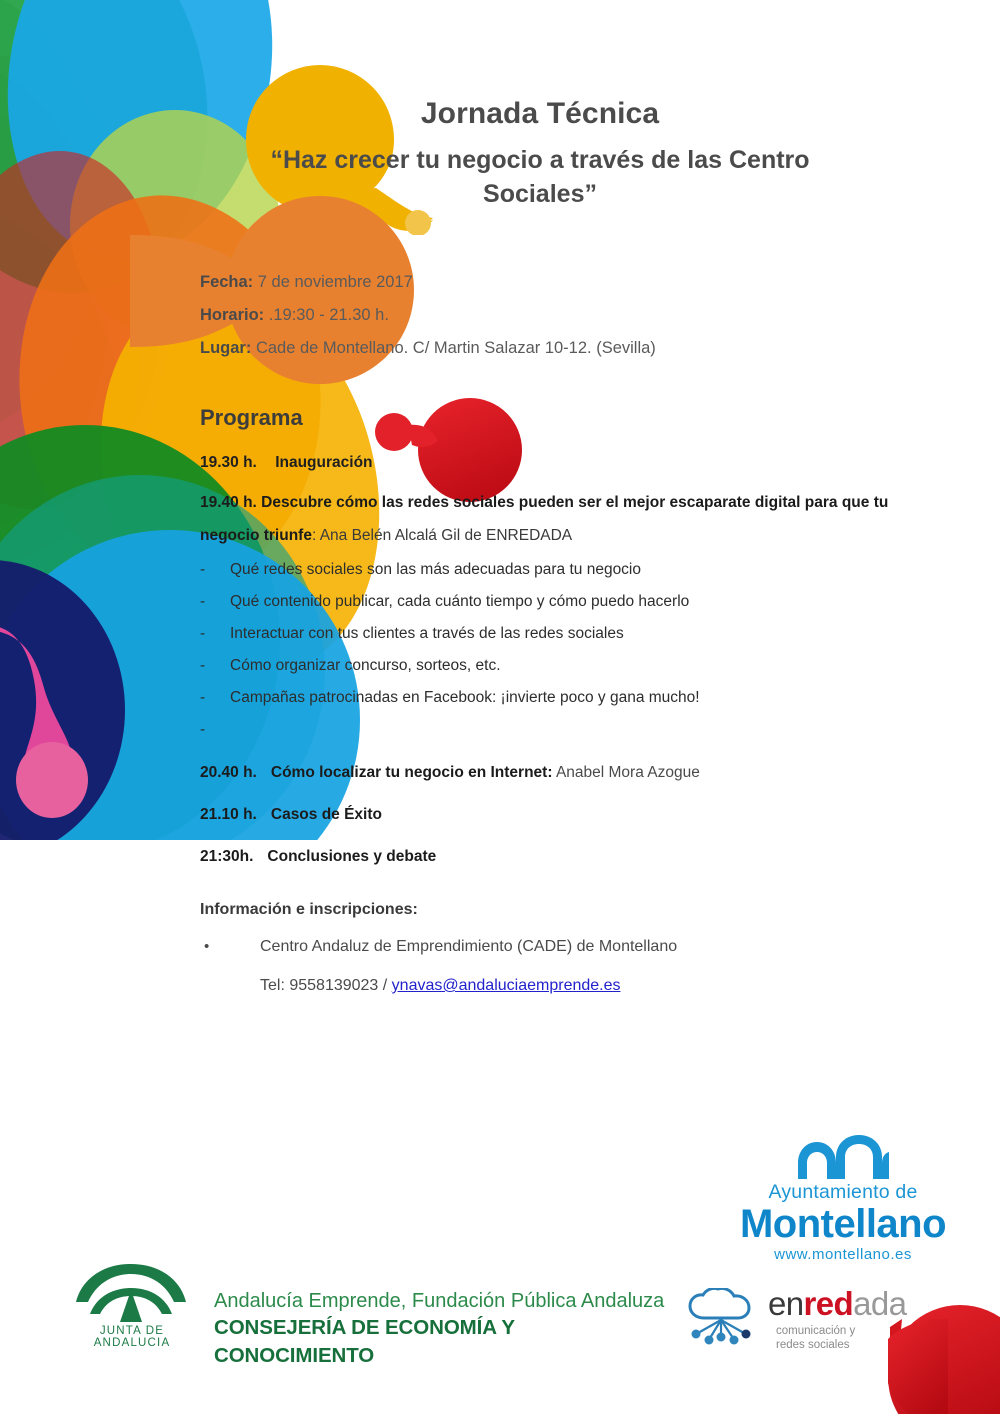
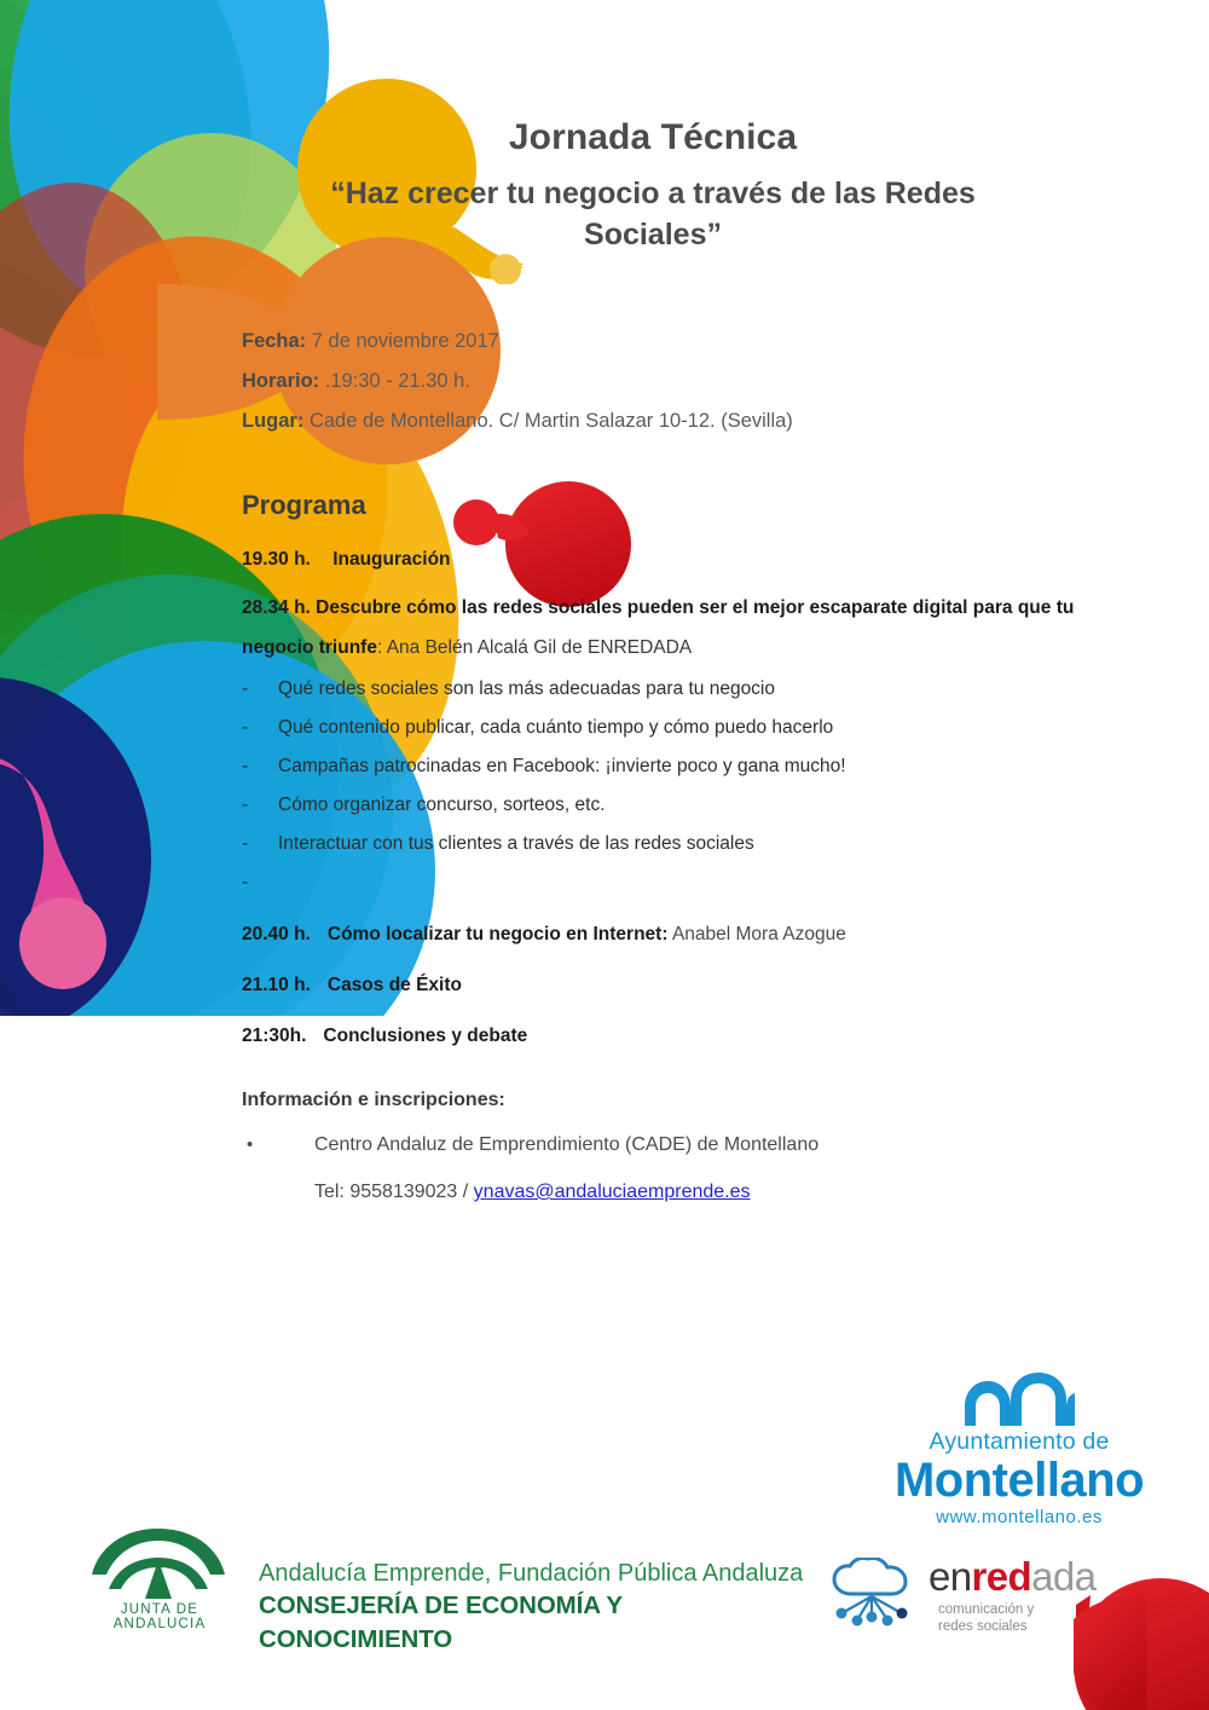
  Jornada Técnica
- “Haz crecer tu negocio a través de las Centro Sociales”
+ “Haz crecer tu negocio a través de las Redes Sociales”
  Fecha: 7 de noviembre 2017
  Horario: .19:30 - 21.30 h.
  Lugar: Cade de Montellano. C/ Martin Salazar 10-12. (Sevilla)
  Programa
  19.30 h. Inauguración
- 19.40 h. Descubre cómo las redes sociales pueden ser el mejor escaparate digital para que tu negocio triunfe: Ana Belén Alcalá Gil de ENREDADA
+ 28.34 h. Descubre cómo las redes sociales pueden ser el mejor escaparate digital para que tu negocio triunfe: Ana Belén Alcalá Gil de ENREDADA
  -
  Qué redes sociales son las más adecuadas para tu negocio
  -
  Qué contenido publicar, cada cuánto tiempo y cómo puedo hacerlo
  -
- Interactuar con tus clientes a través de las redes sociales
+ Campañas patrocinadas en Facebook: ¡invierte poco y gana mucho!
  -
  Cómo organizar concurso, sorteos, etc.
  -
- Campañas patrocinadas en Facebook: ¡invierte poco y gana mucho!
+ Interactuar con tus clientes a través de las redes sociales
  -
  20.40 h. Cómo localizar tu negocio en Internet: Anabel Mora Azogue
  21.10 h. Casos de Éxito
  21:30h. Conclusiones y debate
  Información e inscripciones:
  •
  Centro Andaluz de Emprendimiento (CADE) de Montellano
  Tel: 9558139023 / ynavas@andaluciaemprende.es
  Ayuntamiento de
  Montellano
  www.montellano.es
  JUNTA DE ANDALUCIA
  Andalucía Emprende, Fundación Pública Andaluza
  CONSEJERÍA DE ECONOMÍA Y CONOCIMIENTO
  enredada
  comunicación y
  redes sociales
